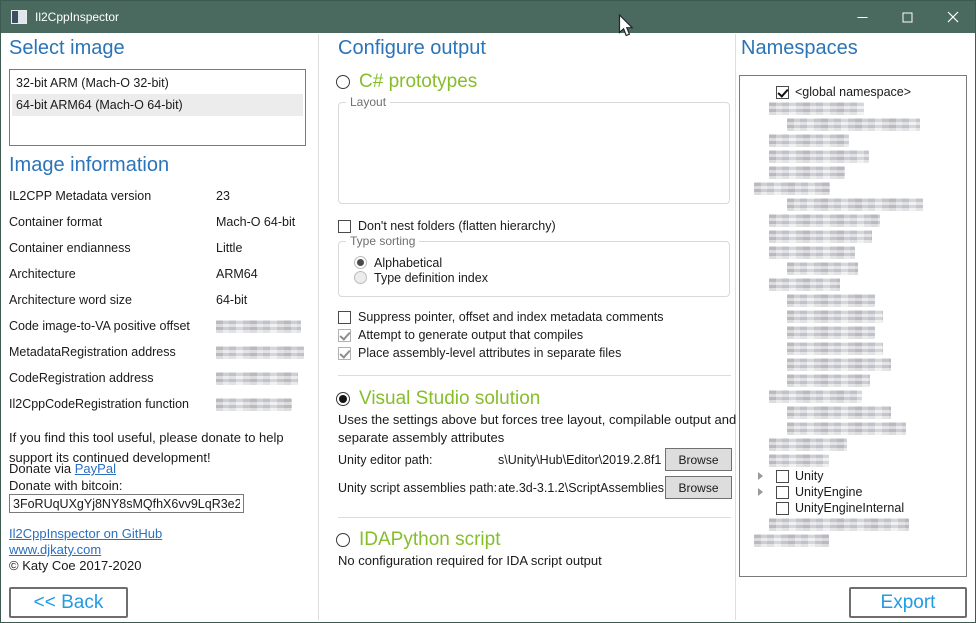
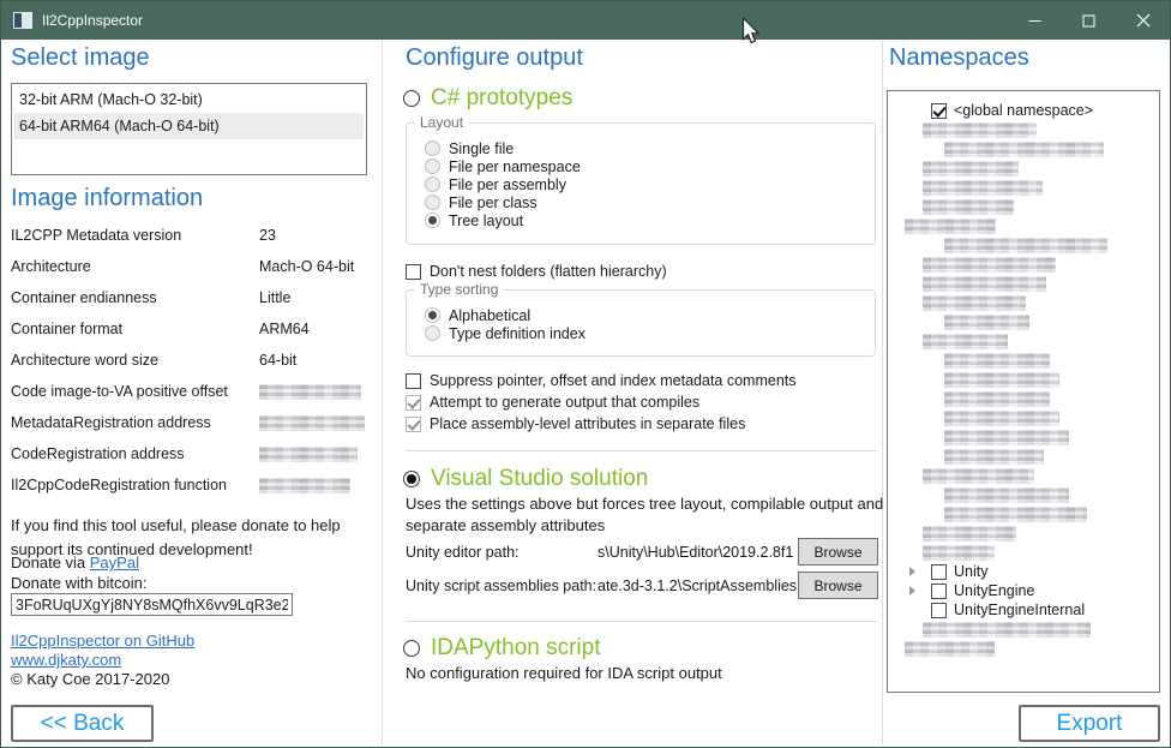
  Il2CppInspector
  Select image
  32-bit ARM (Mach-O 32-bit)
  64-bit ARM64 (Mach-O 64-bit)
  Image information
  IL2CPP Metadata version
  23
- Container format
+ Architecture
  Mach-O 64-bit
  Container endianness
  Little
- Architecture
+ Container format
  ARM64
  Architecture word size
  64-bit
  Code image-to-VA positive offset
  MetadataRegistration address
  CodeRegistration address
  Il2CppCodeRegistration function
  If you find this tool useful, please donate to help support its continued development!
  Donate via PayPal
  Donate with bitcoin:
  3FoRUqUXgYj8NY8sMQfhX6vv9LqR3e2
  Il2CppInspector on GitHub
  www.djkaty.com
  © Katy Coe 2017-2020
  << Back
  Configure output
  C# prototypes
  Layout
+ Single file
+ File per namespace
+ File per assembly
+ File per class
+ Tree layout
  Don't nest folders (flatten hierarchy)
  Type sorting
  Alphabetical
  Type definition index
  Suppress pointer, offset and index metadata comments
  Attempt to generate output that compiles
  Place assembly-level attributes in separate files
  Visual Studio solution
  Uses the settings above but forces tree layout, compilable output and separate assembly attributes
  Unity editor path:
  s\Unity\Hub\Editor\2019.2.8f1
  Browse
  Unity script assemblies path:
  ate.3d-3.1.2\ScriptAssemblies
  Browse
  IDAPython script
  No configuration required for IDA script output
  Namespaces
  <global namespace>
  Unity
  UnityEngine
  UnityEngineInternal
  Export
